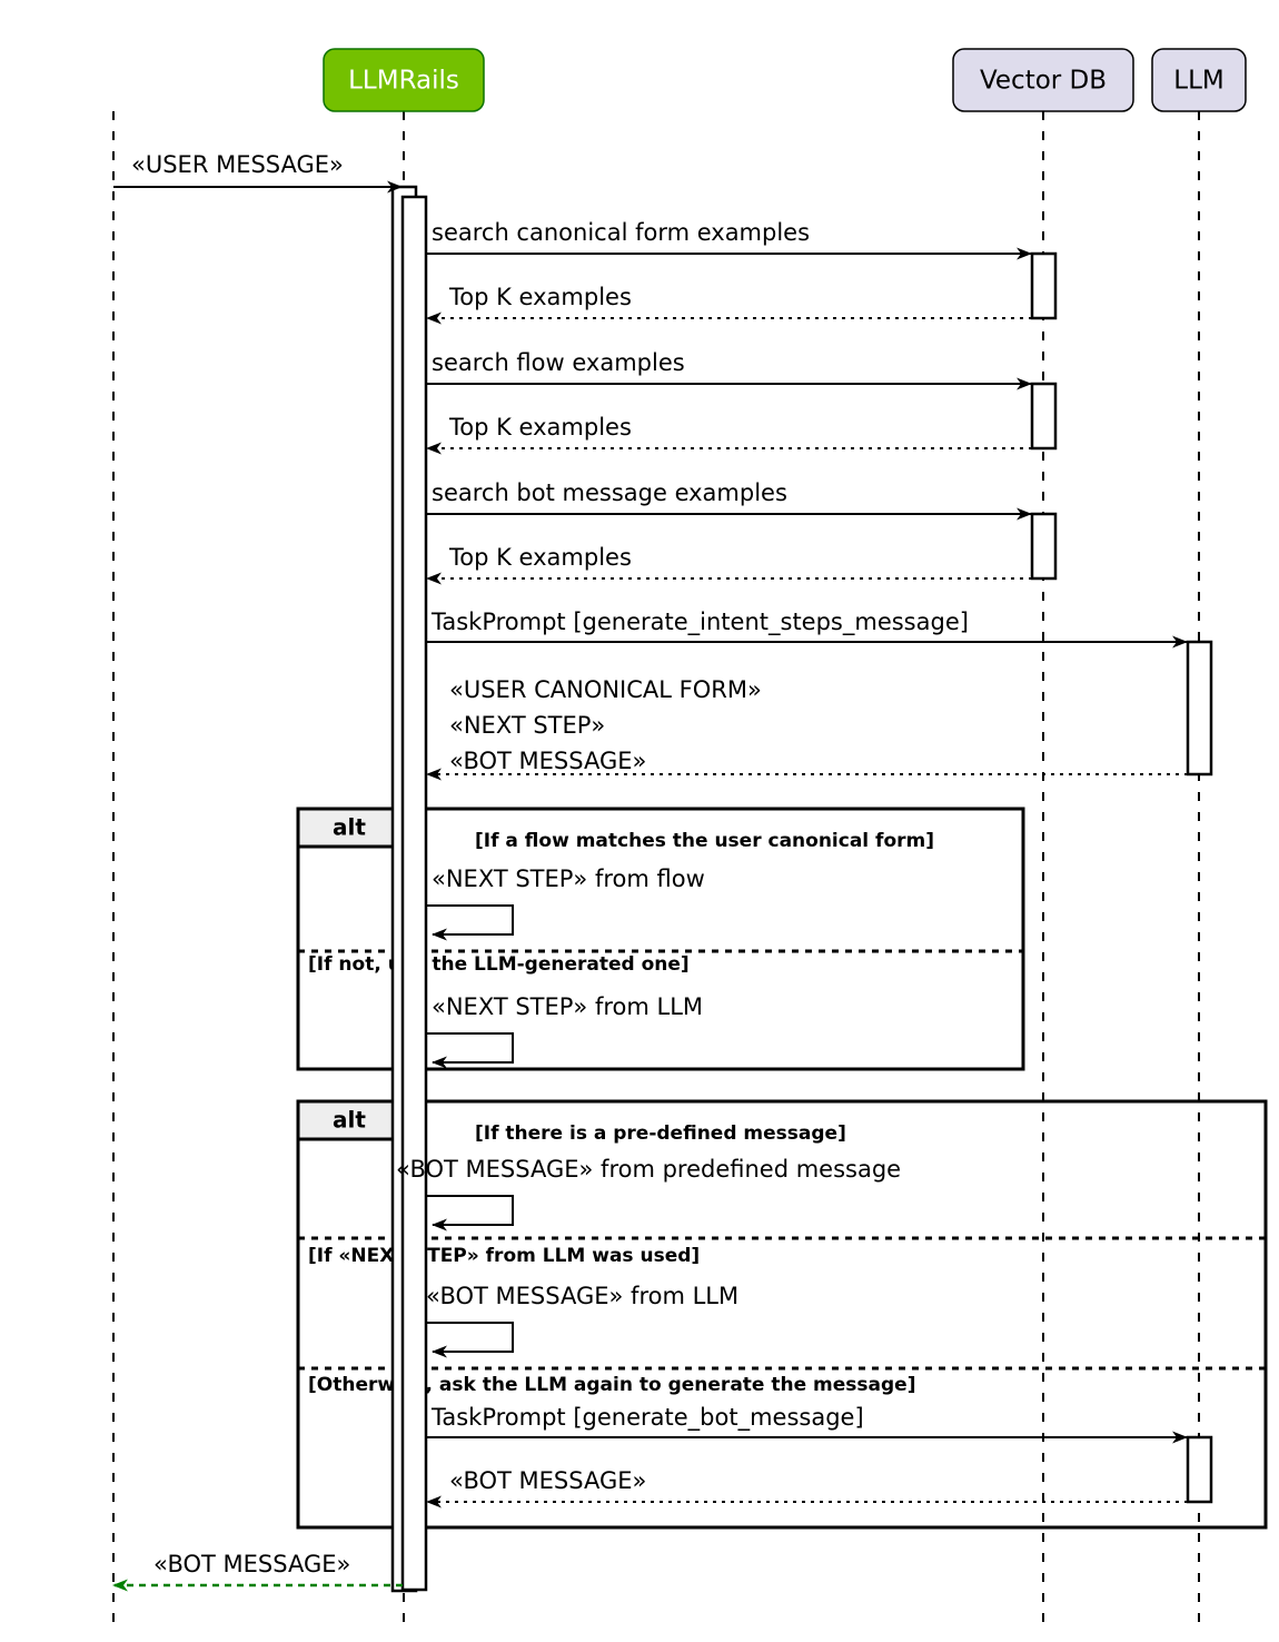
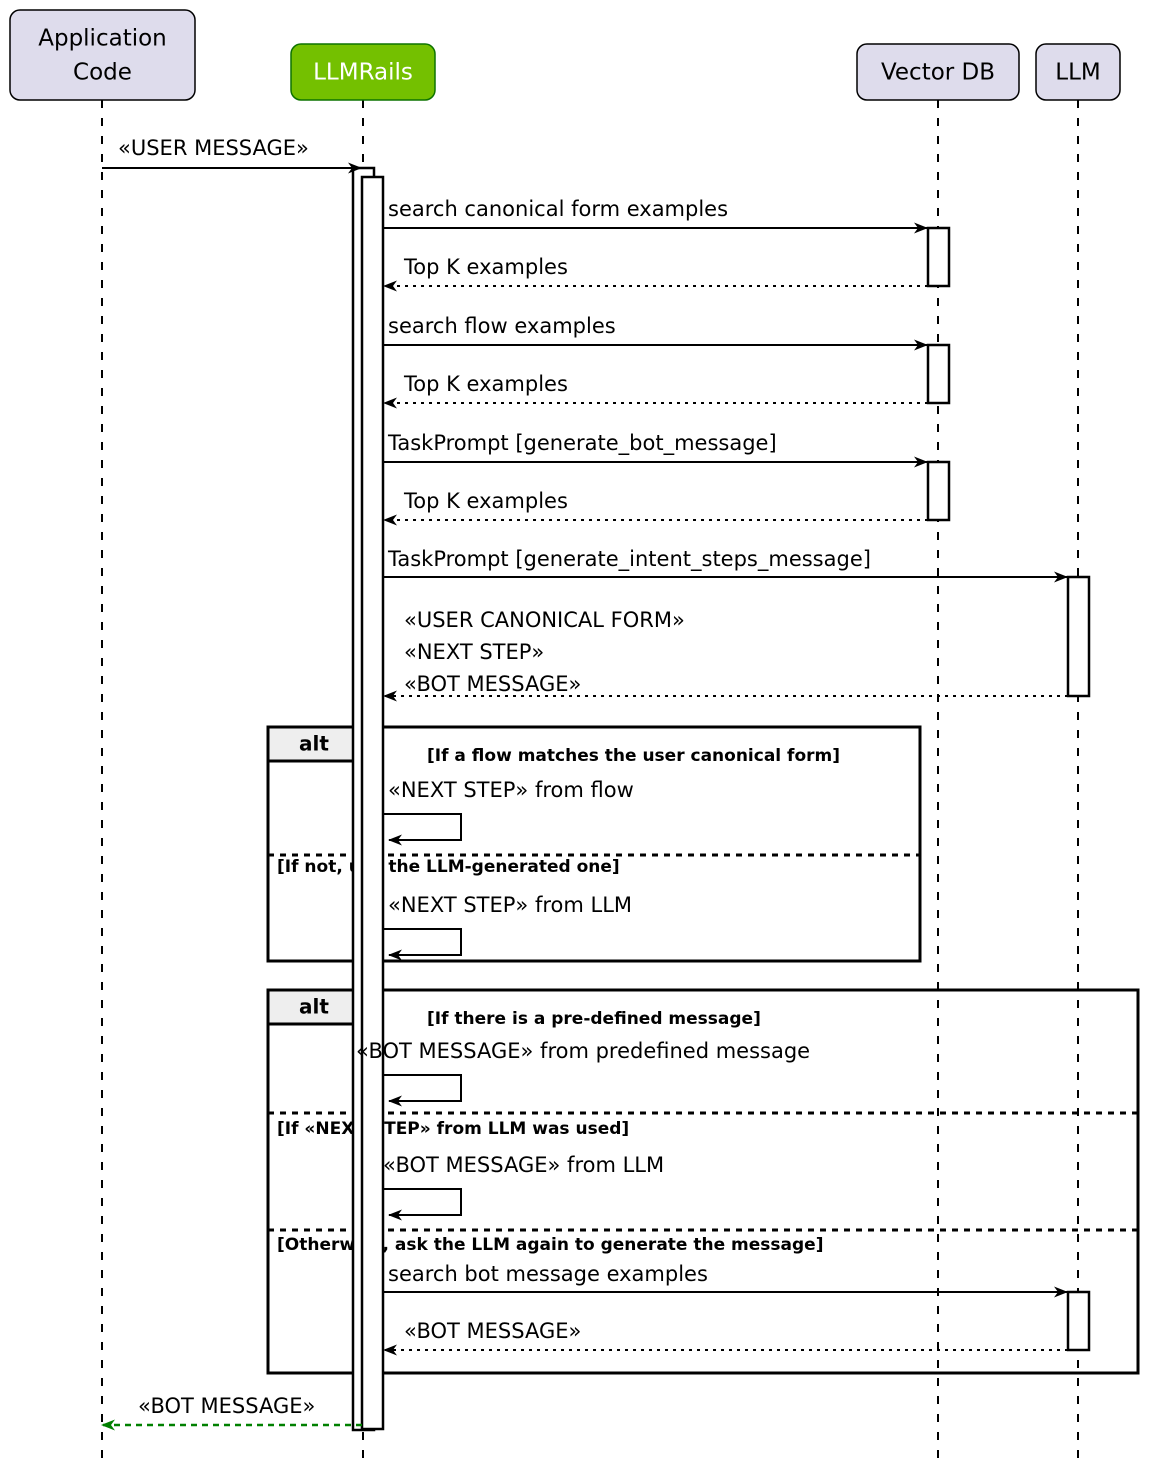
  alt
  [If a flow matches the user canonical form]
  [If not, the LLM-generated one]
  alt
  [If there is a pre-defined message]
  [If «NEXTEP» from LLM was used]
  [Otherw, ask the LLM again to generate the message]
+ Application
+ Code
  LLMRails
  Vector DB
  LLM
  «USER MESSAGE»
  search canonical form examples
  Top K examples
  search flow examples
  Top K examples
- search bot message examples
+ TaskPrompt [generate_bot_message]
  Top K examples
  TaskPrompt [generate_intent_steps_message]
- TaskPrompt [generate_bot_message]
+ search bot message examples
  «BOT MESSAGE»
  «BOT MESSAGE»
  «USER CANONICAL FORM»
  «NEXT STEP»
  «BOT MESSAGE»
  «NEXT STEP» from flow
  «NEXT STEP» from LLM
  «BOT MESSAGE» from predefined message
  «BOT MESSAGE» from LLM
